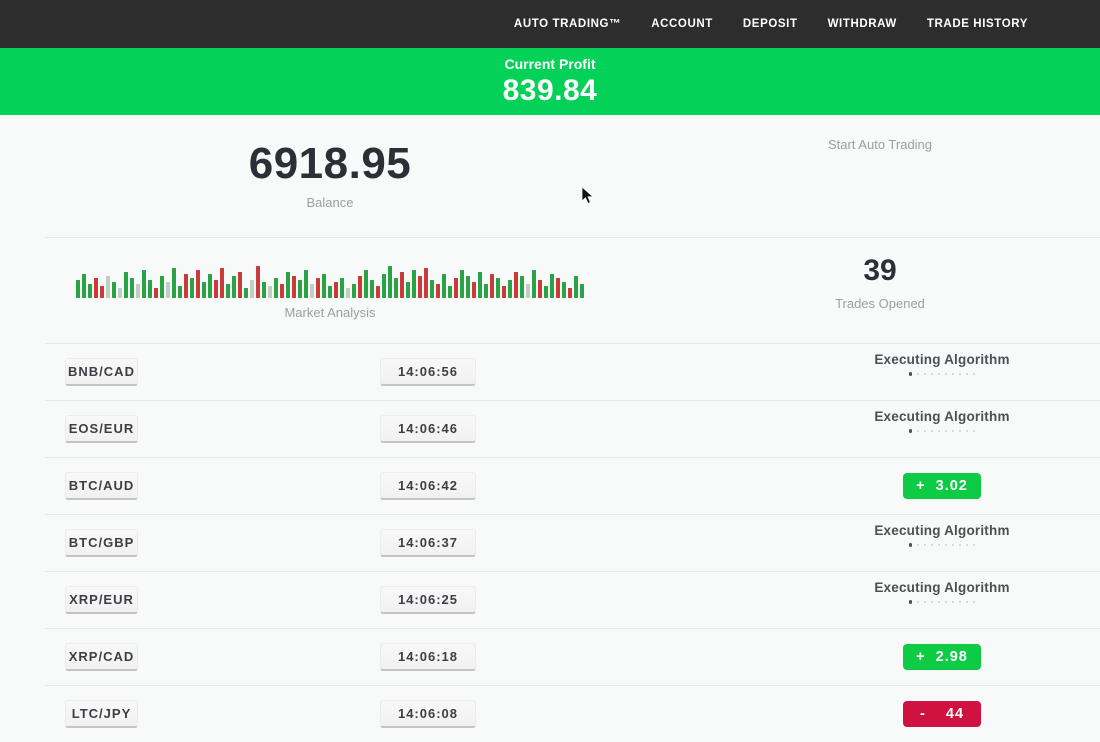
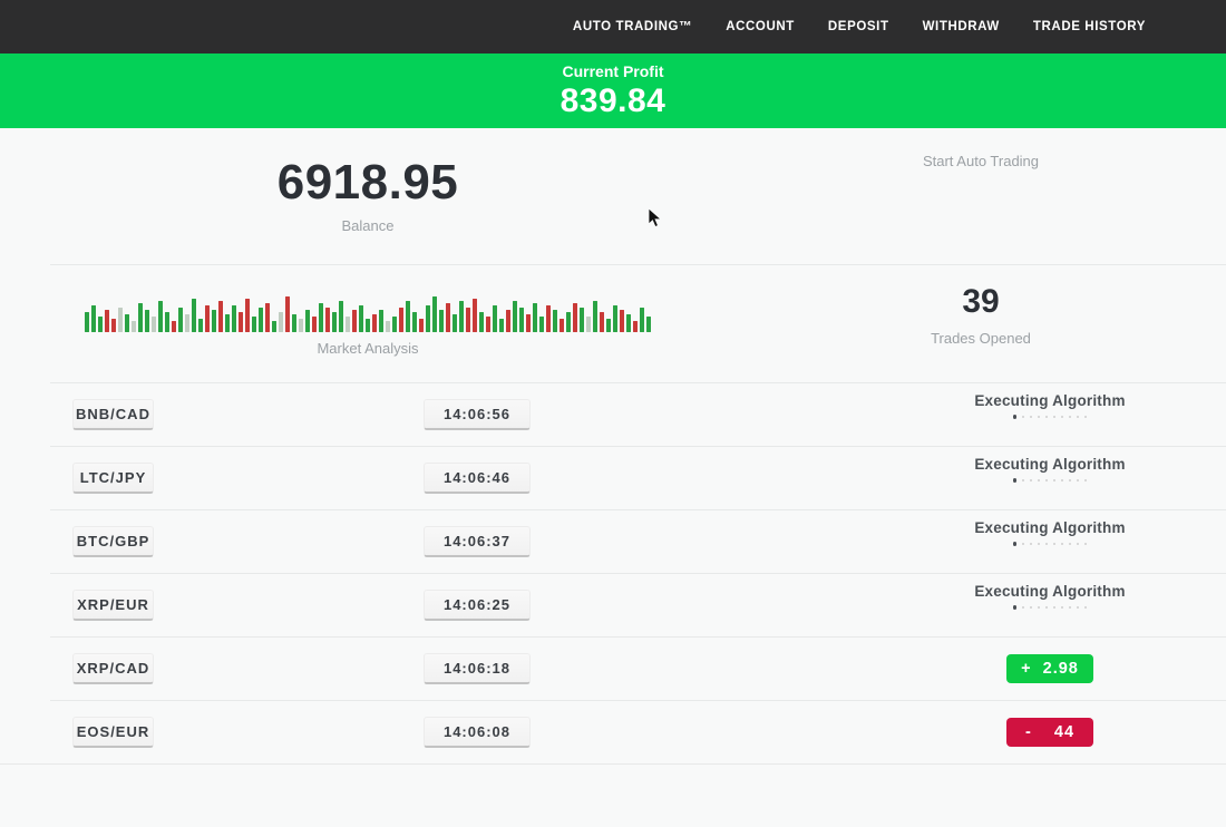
  AUTO TRADING™
  ACCOUNT
  DEPOSIT
  WITHDRAW
  TRADE HISTORY
  Current Profit
  839.84
  6918.95
  Balance
  Start Auto Trading
  Market Analysis
  39
  Trades Opened
  BNB/CAD
  14:06:56
  Executing Algorithm
- EOS/EUR
+ LTC/JPY
  14:06:46
  Executing Algorithm
- BTC/AUD
- 14:06:42
- + 3.02
  BTC/GBP
  14:06:37
  Executing Algorithm
  XRP/EUR
  14:06:25
  Executing Algorithm
  XRP/CAD
  14:06:18
  + 2.98
- LTC/JPY
+ EOS/EUR
  14:06:08
  - 44
